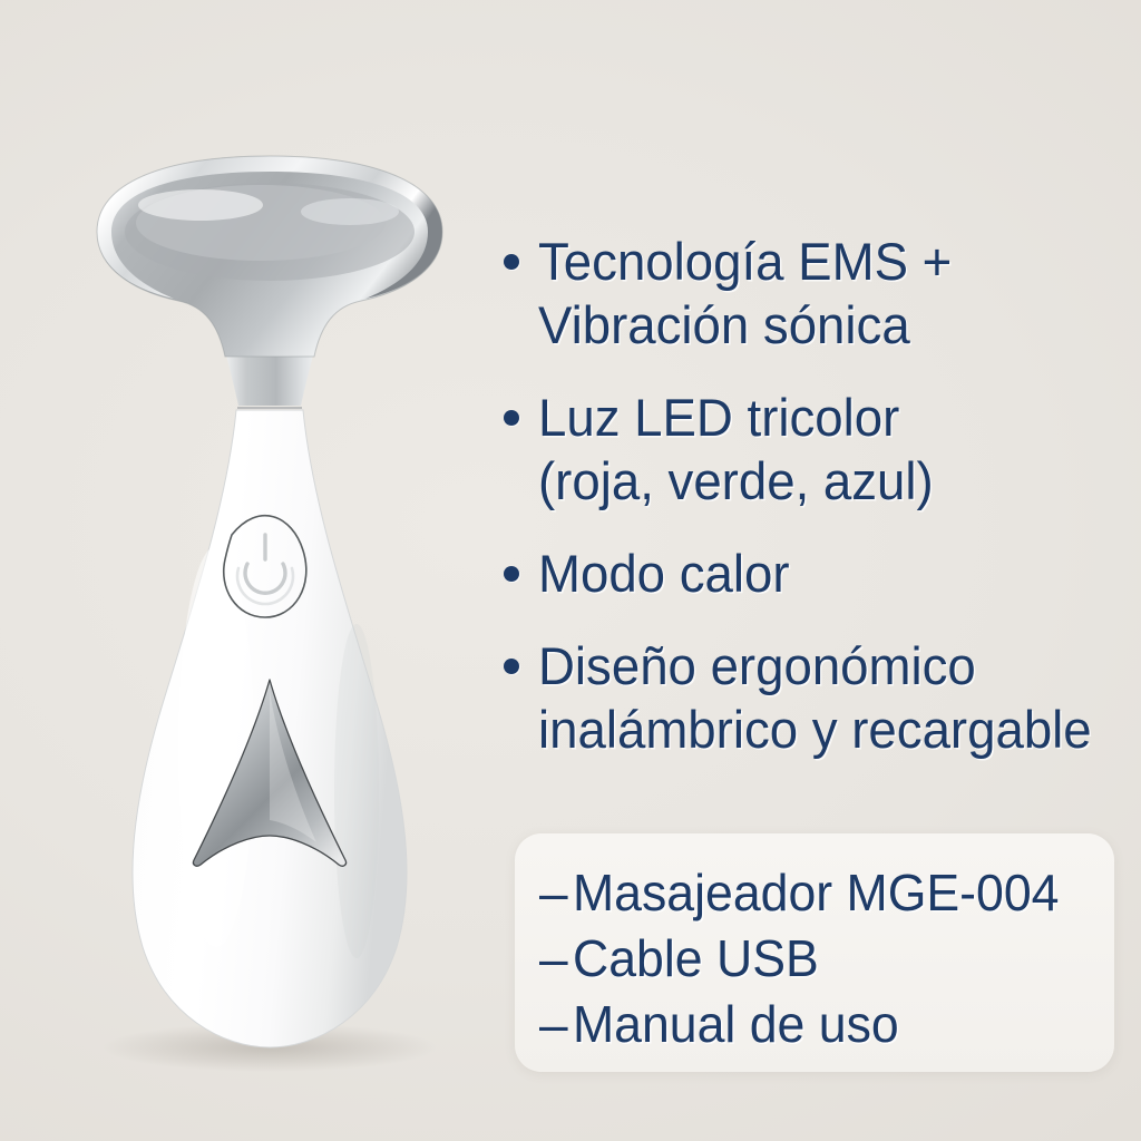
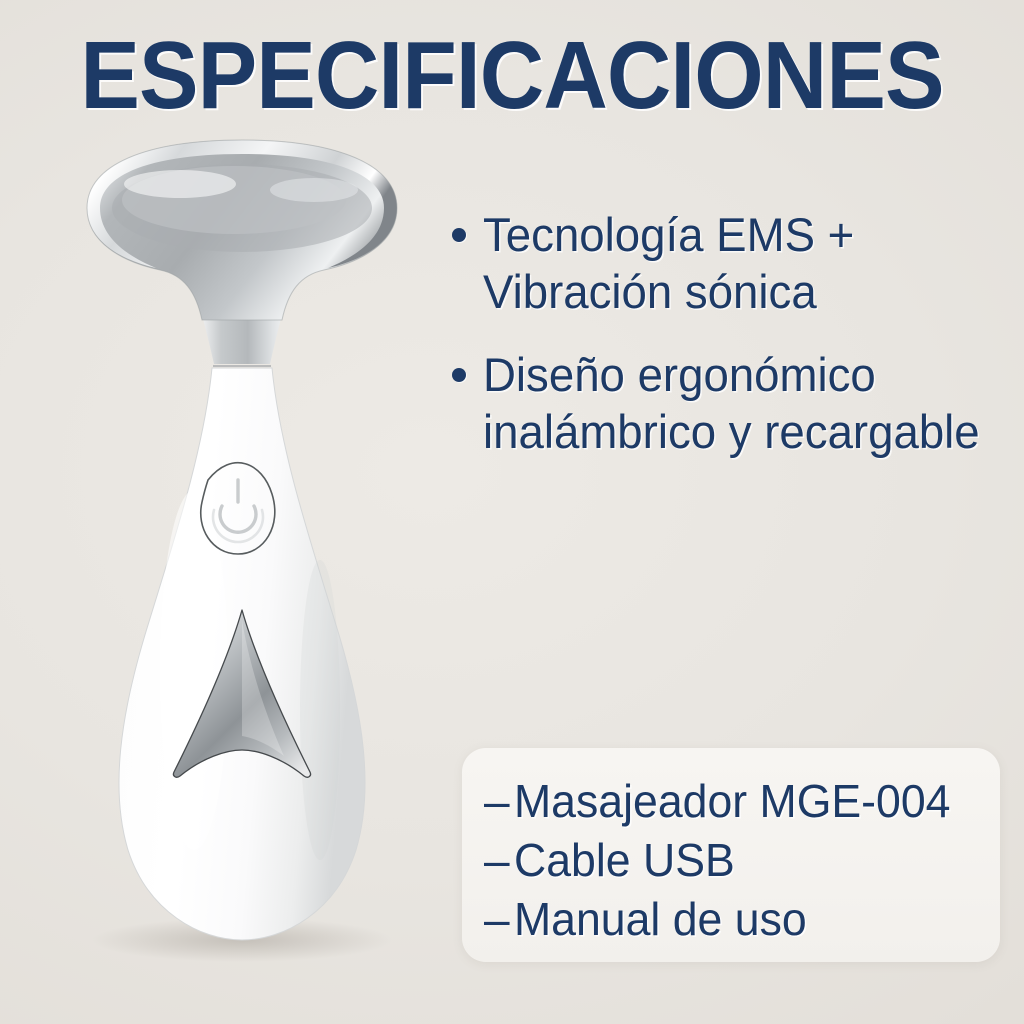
+ ESPECIFICACIONES
  Tecnología EMS +
  Vibración sónica
- Luz LED tricolor
- (roja, verde, azul)
- Modo calor
  Diseño ergonómico
  inalámbrico y recargable
  –
  Masajeador MGE-004
  –
  Cable USB
  –
  Manual de uso
